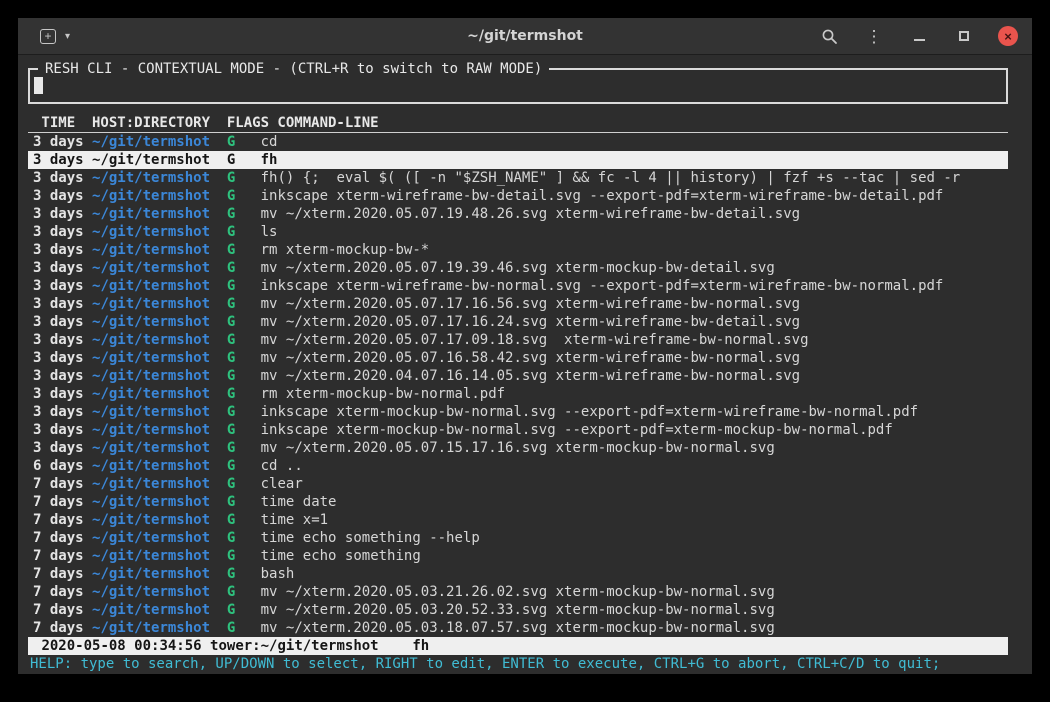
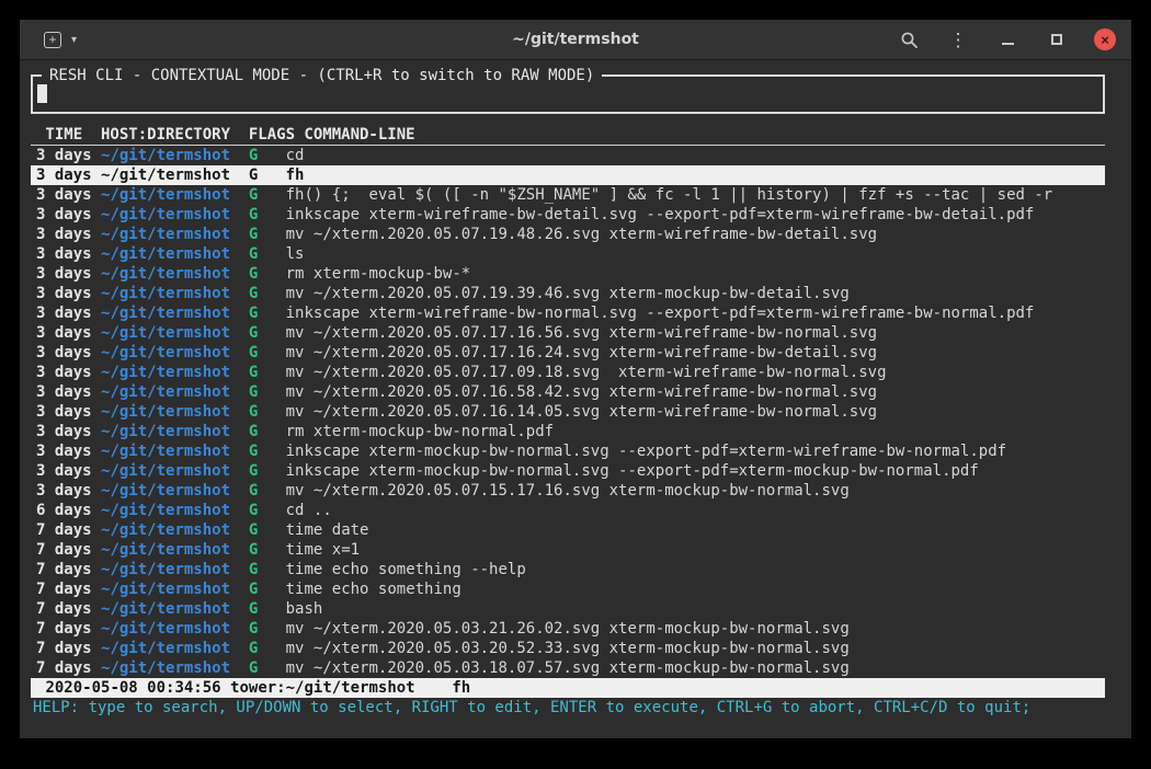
  +
  ▾
  ~/git/termshot
  ⋮
  ×
  RESH CLI - CONTEXTUAL MODE - (CTRL+R to switch to RAW MODE)
  TIME HOST:DIRECTORY FLAGS COMMAND-LINE
  3 days ~/git/termshot G cd
  3 days ~/git/termshot G fh
- 3 days ~/git/termshot G fh() {; eval $( ([ -n "$ZSH_NAME" ] && fc -l 4 || history) | fzf +s --tac | sed -r
+ 3 days ~/git/termshot G fh() {; eval $( ([ -n "$ZSH_NAME" ] && fc -l 1 || history) | fzf +s --tac | sed -r
  3 days ~/git/termshot G inkscape xterm-wireframe-bw-detail.svg --export-pdf=xterm-wireframe-bw-detail.pdf
  3 days ~/git/termshot G mv ~/xterm.2020.05.07.19.48.26.svg xterm-wireframe-bw-detail.svg
  3 days ~/git/termshot G ls
  3 days ~/git/termshot G rm xterm-mockup-bw-*
  3 days ~/git/termshot G mv ~/xterm.2020.05.07.19.39.46.svg xterm-mockup-bw-detail.svg
  3 days ~/git/termshot G inkscape xterm-wireframe-bw-normal.svg --export-pdf=xterm-wireframe-bw-normal.pdf
  3 days ~/git/termshot G mv ~/xterm.2020.05.07.17.16.56.svg xterm-wireframe-bw-normal.svg
  3 days ~/git/termshot G mv ~/xterm.2020.05.07.17.16.24.svg xterm-wireframe-bw-detail.svg
  3 days ~/git/termshot G mv ~/xterm.2020.05.07.17.09.18.svg xterm-wireframe-bw-normal.svg
  3 days ~/git/termshot G mv ~/xterm.2020.05.07.16.58.42.svg xterm-wireframe-bw-normal.svg
- 3 days ~/git/termshot G mv ~/xterm.2020.04.07.16.14.05.svg xterm-wireframe-bw-normal.svg
+ 3 days ~/git/termshot G mv ~/xterm.2020.05.07.16.14.05.svg xterm-wireframe-bw-normal.svg
  3 days ~/git/termshot G rm xterm-mockup-bw-normal.pdf
  3 days ~/git/termshot G inkscape xterm-mockup-bw-normal.svg --export-pdf=xterm-wireframe-bw-normal.pdf
  3 days ~/git/termshot G inkscape xterm-mockup-bw-normal.svg --export-pdf=xterm-mockup-bw-normal.pdf
  3 days ~/git/termshot G mv ~/xterm.2020.05.07.15.17.16.svg xterm-mockup-bw-normal.svg
  6 days ~/git/termshot G cd ..
- 7 days ~/git/termshot G clear
  7 days ~/git/termshot G time date
  7 days ~/git/termshot G time x=1
  7 days ~/git/termshot G time echo something --help
  7 days ~/git/termshot G time echo something
  7 days ~/git/termshot G bash
  7 days ~/git/termshot G mv ~/xterm.2020.05.03.21.26.02.svg xterm-mockup-bw-normal.svg
  7 days ~/git/termshot G mv ~/xterm.2020.05.03.20.52.33.svg xterm-mockup-bw-normal.svg
  7 days ~/git/termshot G mv ~/xterm.2020.05.03.18.07.57.svg xterm-mockup-bw-normal.svg
  2020-05-08 00:34:56 tower:~/git/termshot fh
  HELP: type to search, UP/DOWN to select, RIGHT to edit, ENTER to execute, CTRL+G to abort, CTRL+C/D to quit;
